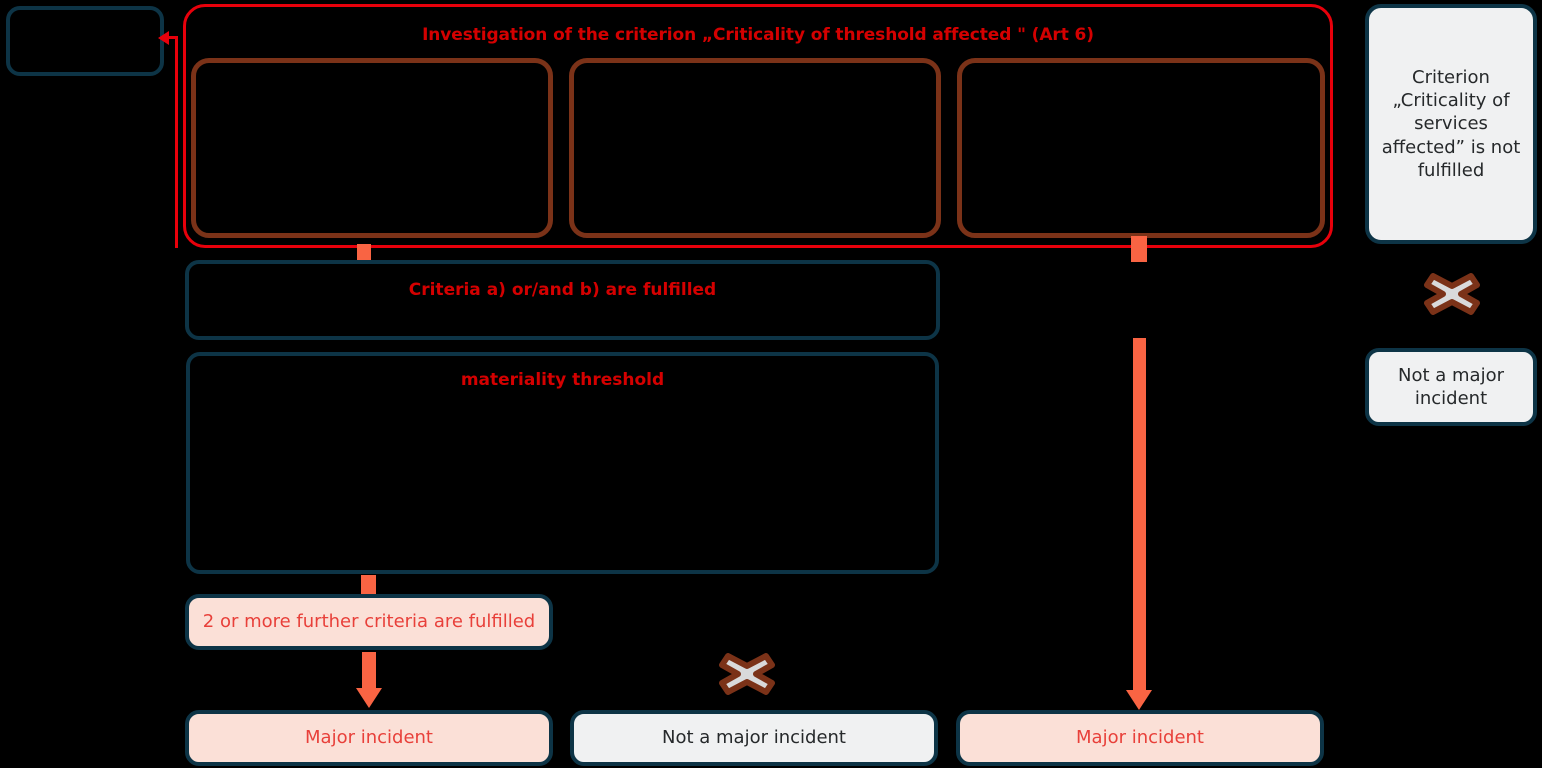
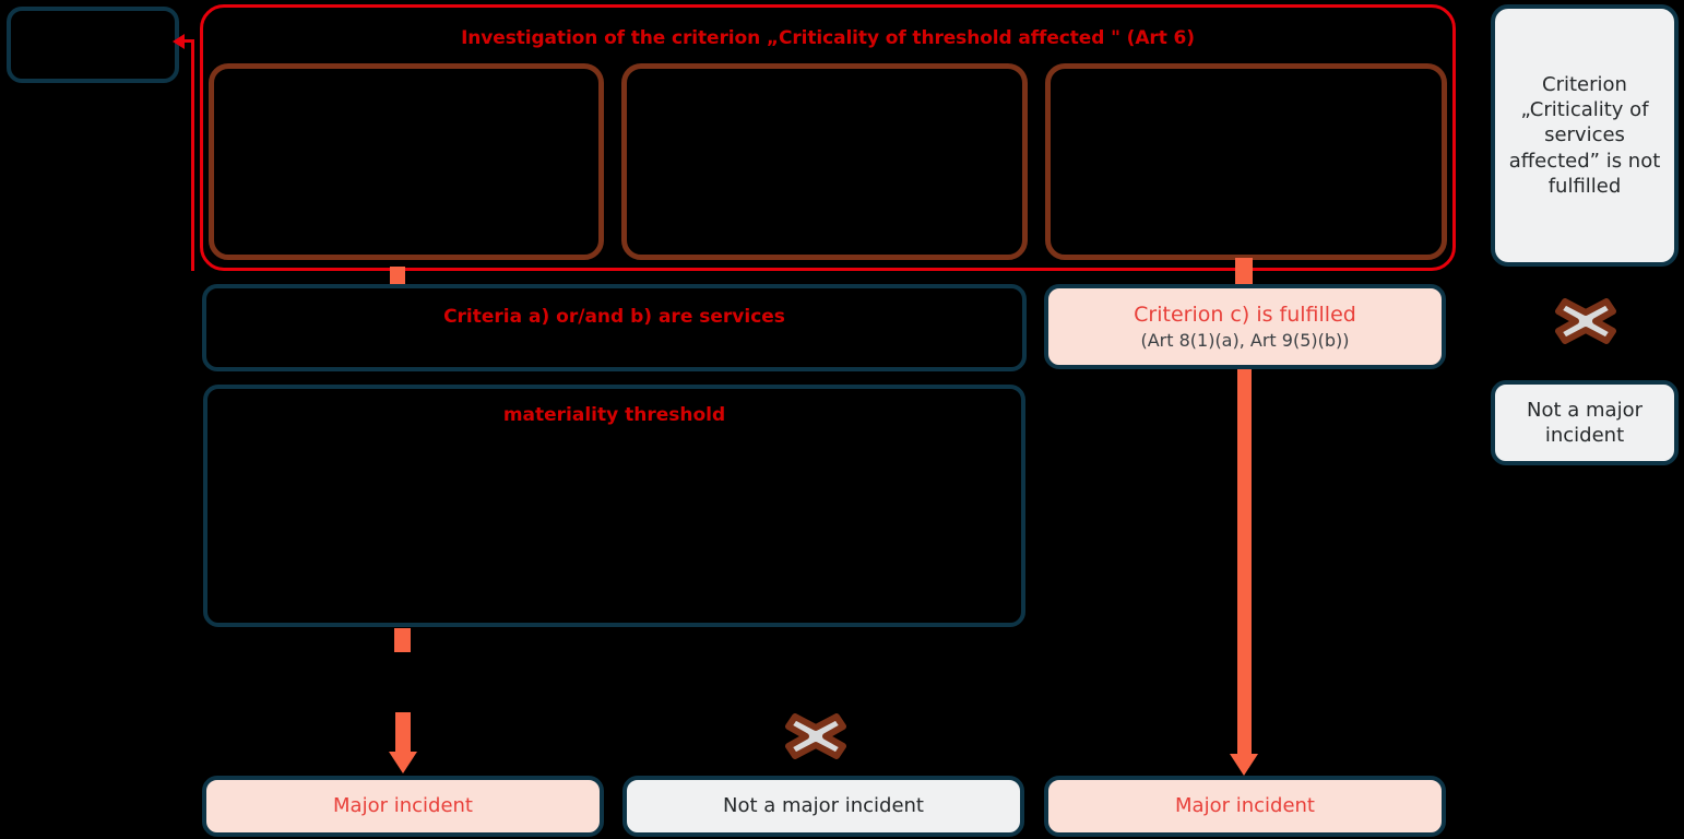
  Investigation of the criterion „Criticality of threshold affected " (Art 6)
- Criteria a) or/and b) are fulfilled
+ Criteria a) or/and b) are services
+ Criterion c) is fulfilled
+ (Art 8(1)(a), Art 9(5)(b))
  materiality threshold
- 2 or more further criteria are fulfilled
  Major incident
  Not a major incident
  Major incident
  Criterion „Criticality of services affected” is not fulfilled
  Not a major incident
